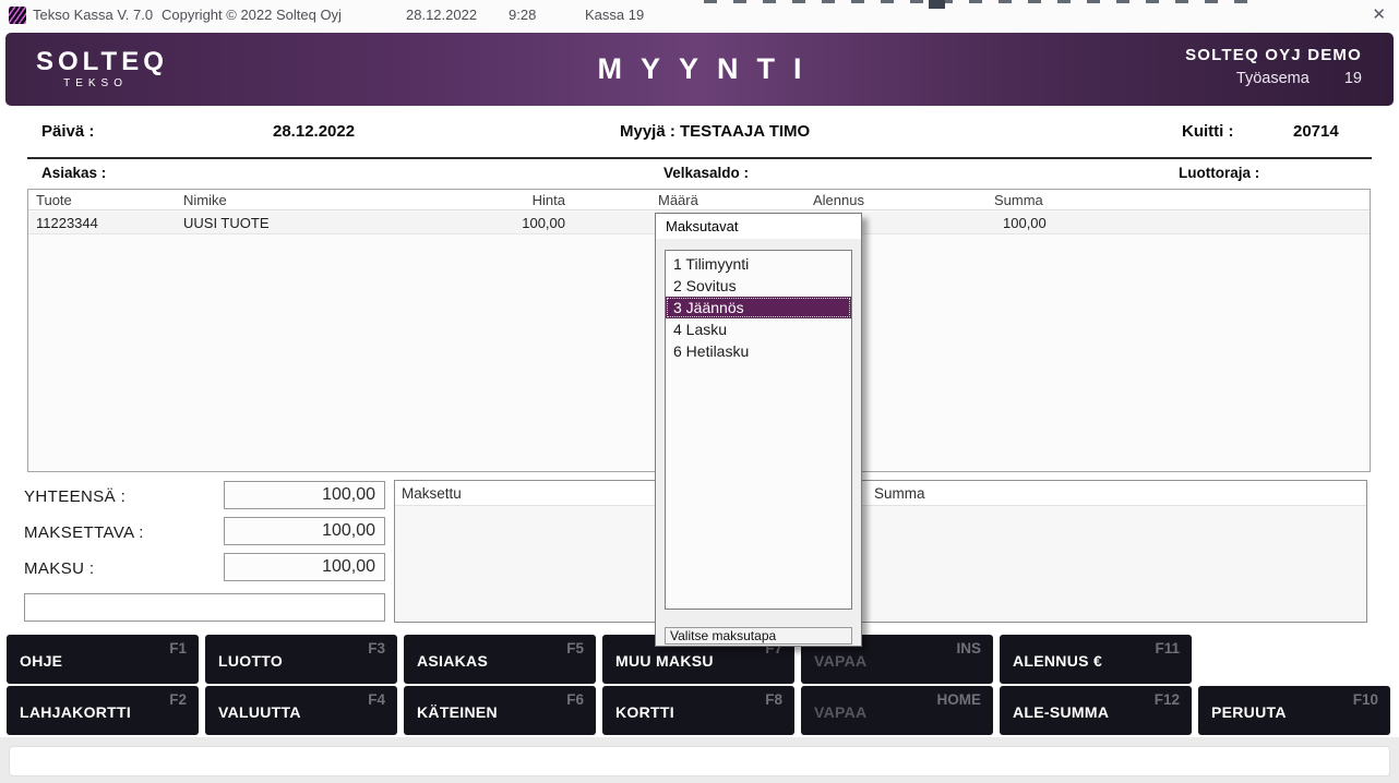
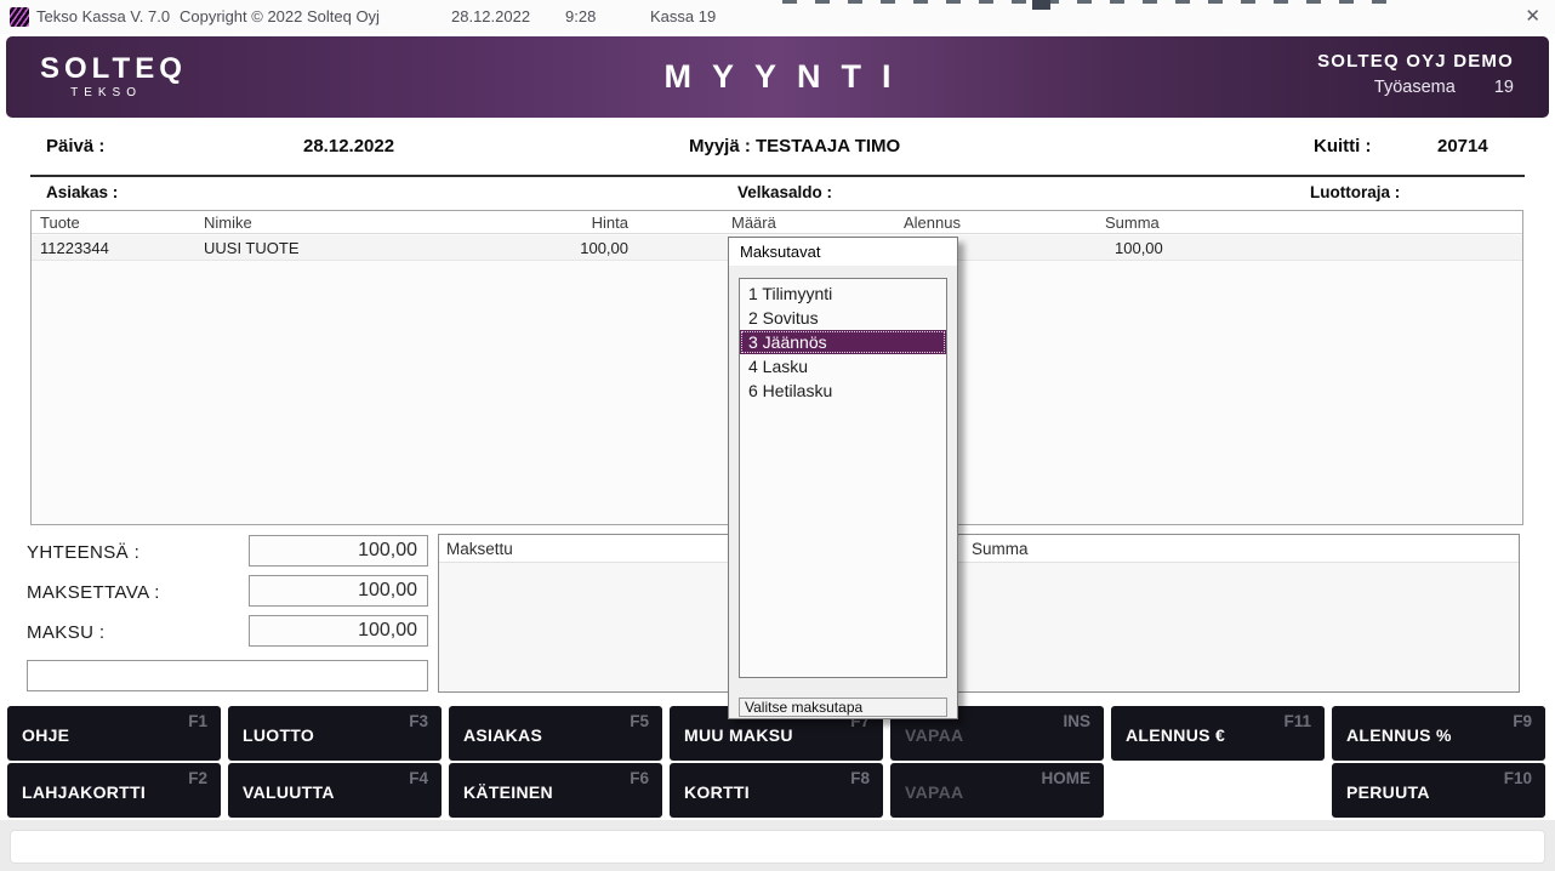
  Tekso Kassa V. 7.0
  Copyright © 2022 Solteq Oyj
  28.12.2022
  9:28
  Kassa 19
  ✕
  TEKSO
  MYYNTI
  SOLTEQ OYJ DEMO
  Työasema 19
  Päivä :
  28.12.2022
  Myyjä : TESTAAJA TIMO
  Kuitti :
  20714
  Asiakas :
  Velkasaldo :
  Luottoraja :
  Tuote
  Nimike
  Hinta
  Määrä
  Alennus
  Summa
  11223344
  UUSI TUOTE
  100,00
  100,00
  YHTEENSÄ :
  MAKSETTAVA :
  MAKSU :
  100,00
  100,00
  100,00
  Maksettu
  Summa
  OHJE
  F1
  LUOTTO
  F3
  ASIAKAS
  F5
  MUU MAKSU
  F7
  VAPAA
  INS
  ALENNUS €
  F11
+ ALENNUS %
+ F9
  LAHJAKORTTI
  F2
  VALUUTTA
  F4
  KÄTEINEN
  F6
  KORTTI
  F8
  VAPAA
  HOME
- ALE-SUMMA
- F12
  PERUUTA
  F10
  Maksutavat
  1 Tilimyynti
  2 Sovitus
  3 Jäännös
  4 Lasku
  6 Hetilasku
  Valitse maksutapa
